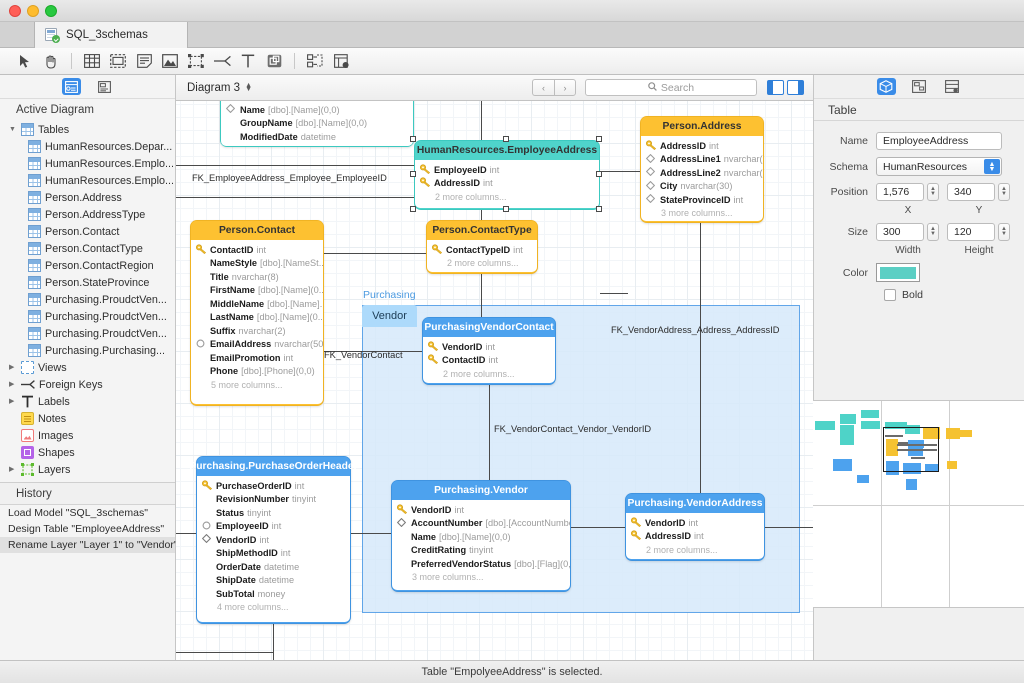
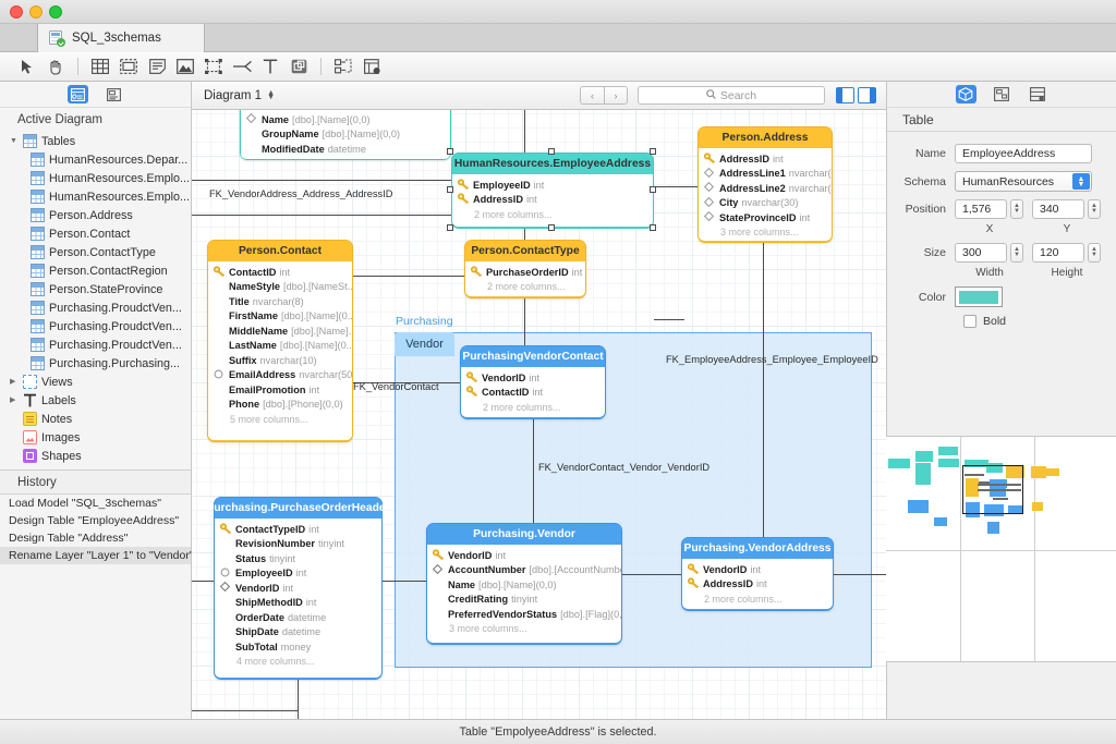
  SQL_3schemas
  Active Diagram
  Tables
  HumanResources.Depar...
  HumanResources.Emplo...
  HumanResources.Emplo...
  Person.Address
- Person.AddressType
  Person.Contact
  Person.ContactType
  Person.ContactRegion
  Person.StateProvince
  Purchasing.ProudctVen...
  Purchasing.ProudctVen...
  Purchasing.ProudctVen...
  Purchasing.Purchasing...
  Views
- Foreign Keys
  Labels
  Notes
  Images
  Shapes
- Layers
  History
  Load Model "SQL_3schemas"
  Design Table "EmployeeAddress"
+ Design Table "Address"
  Rename Layer "Layer 1" to "Vendor
- Diagram 3
+ Diagram 1
  ‹
  ›
  Search
  Purchasing
  Vendor
- FK_EmployeeAddress_Employee_EmployeeID
+ FK_VendorAddress_Address_AddressID
  FK_VendorContact
- FK_VendorAddress_Address_AddressID
+ FK_EmployeeAddress_Employee_EmployeeID
  FK_VendorContact_Vendor_VendorID
  Name
  [dbo].[Name](0,0)
  GroupName
  [dbo].[Name](0,0)
  ModifiedDate
  datetime
  HumanResources.EmployeeAddress
  EmployeeID
  int
  AddressID
  int
  2 more columns...
  Person.Address
  AddressID
  int
  AddressLine1
  nvarchar(
  AddressLine2
  nvarchar(
  City
  nvarchar(30)
  StateProvinceID
  int
  3 more columns...
  Person.Contact
  ContactID
  int
  NameStyle
  [dbo].[NameSt..
  Title
  nvarchar(8)
  FirstName
  [dbo].[Name](0..
  MiddleName
  [dbo].[Name].
  LastName
  [dbo].[Name](0..
  Suffix
- nvarchar(2)
+ nvarchar(10)
  EmailAddress
  nvarchar(50
  EmailPromotion
  int
  Phone
  [dbo].[Phone](0,0)
  5 more columns...
  Person.ContactType
- ContactTypeID
+ PurchaseOrderID
  int
  2 more columns...
  PurchasingVendorContact
  VendorID
  int
  ContactID
  int
  2 more columns...
  Purchasing.PurchaseOrderHeader
- PurchaseOrderID
+ ContactTypeID
  int
  RevisionNumber
  tinyint
  Status
  tinyint
  EmployeeID
  int
  VendorID
  int
  ShipMethodID
  int
  OrderDate
  datetime
  ShipDate
  datetime
  SubTotal
  money
  4 more columns...
  Purchasing.Vendor
  VendorID
  int
  AccountNumber
  [dbo].[AccountNumb
  Name
  [dbo].[Name](0,0)
  CreditRating
  tinyint
  PreferredVendorStatus
  [dbo].[Flag](0,
  3 more columns...
  Purchasing.VendorAddress
  VendorID
  int
  AddressID
  int
  2 more columns...
  Table
  Name
  EmployeeAddress
  Schema
  HumanResources
  Position
  1,576
  340
  X
  Y
  Size
  300
  120
  Width
  Height
  Color
  Bold
  Table "EmpolyeeAddress" is selected.
